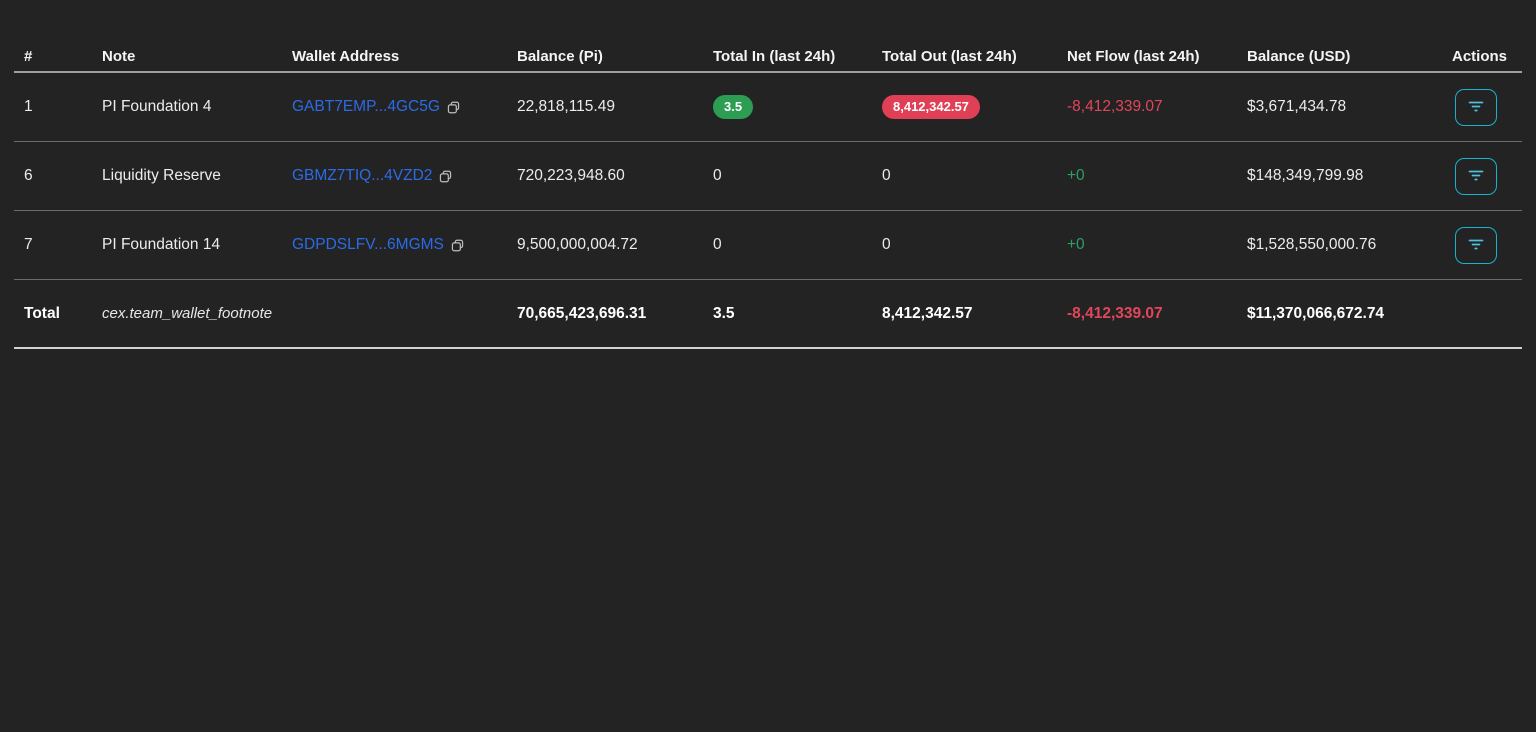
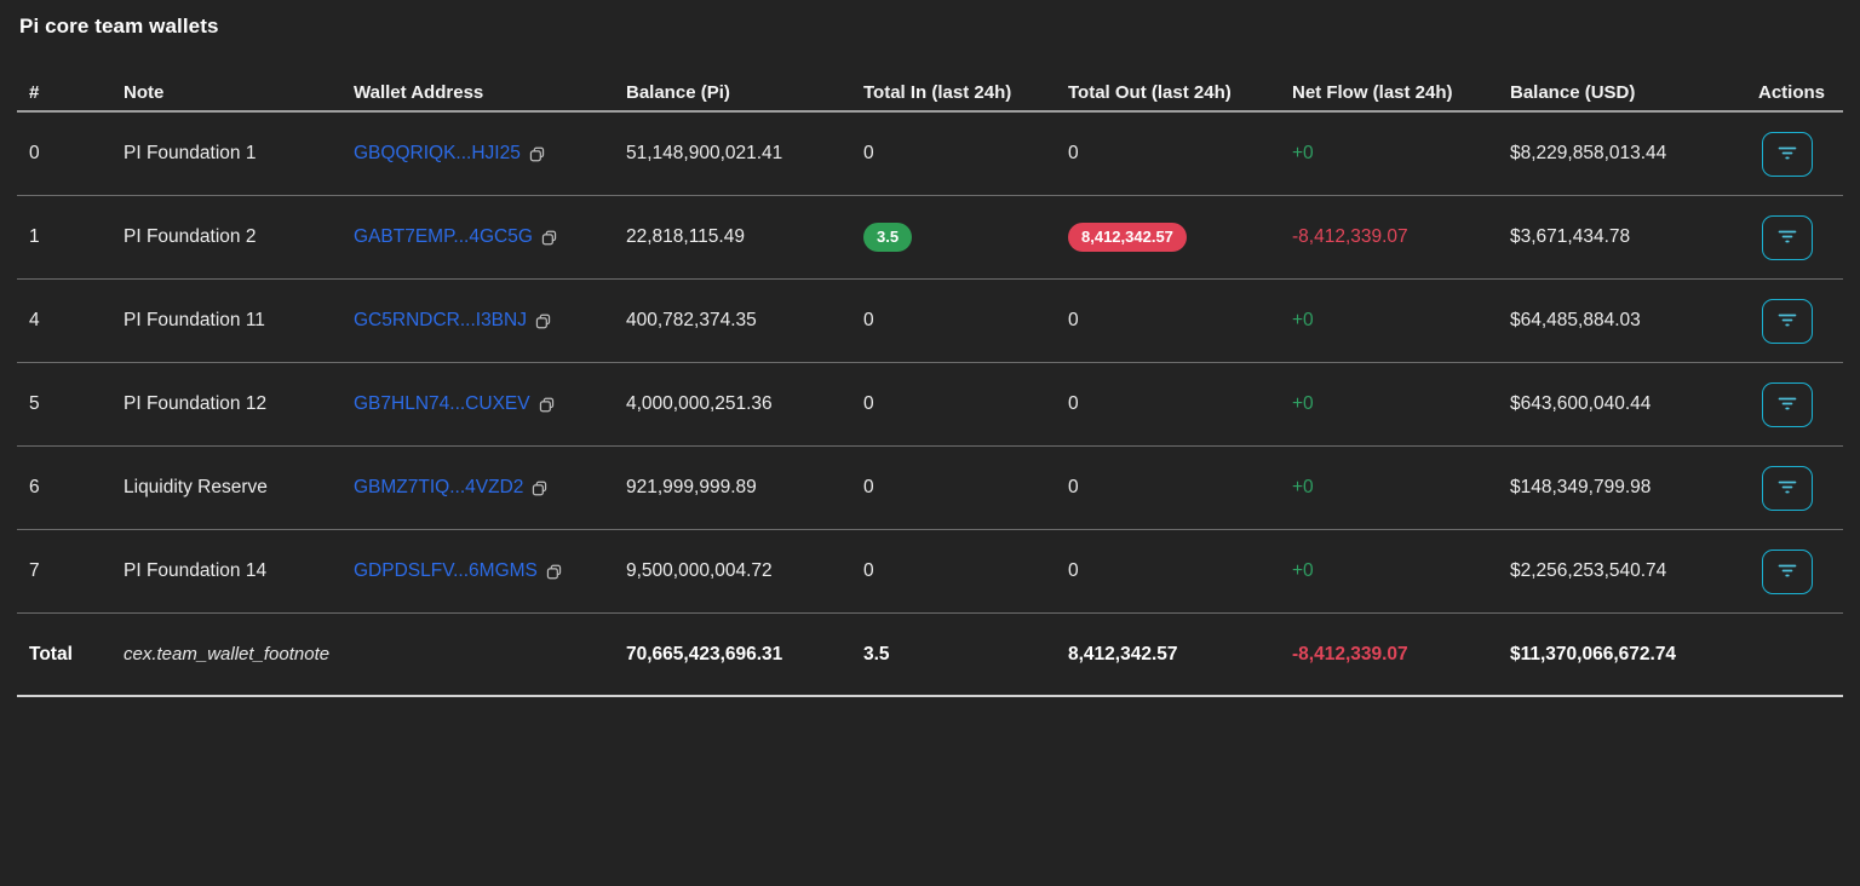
+ Pi core team wallets
  #	Note	Wallet Address	Balance (Pi)	Total In (last 24h)	Total Out (last 24h)	Net Flow (last 24h)	Balance (USD)	Actions
+ 0	PI Foundation 1	GBQQRIQK...HJI25	51,148,900,021.41	0	0	+0	$8,229,858,013.44
- 1	PI Foundation 4	GABT7EMP...4GC5G	22,818,115.49	3.5	8,412,342.57	-8,412,339.07	$3,671,434.78
+ 1	PI Foundation 2	GABT7EMP...4GC5G	22,818,115.49	3.5	8,412,342.57	-8,412,339.07	$3,671,434.78
+ 4	PI Foundation 11	GC5RNDCR...I3BNJ	400,782,374.35	0	0	+0	$64,485,884.03
+ 5	PI Foundation 12	GB7HLN74...CUXEV	4,000,000,251.36	0	0	+0	$643,600,040.44
- 6	Liquidity Reserve	GBMZ7TIQ...4VZD2	720,223,948.60	0	0	+0	$148,349,799.98
+ 6	Liquidity Reserve	GBMZ7TIQ...4VZD2	921,999,999.89	0	0	+0	$148,349,799.98
- 7	PI Foundation 14	GDPDSLFV...6MGMS	9,500,000,004.72	0	0	+0	$1,528,550,000.76
+ 7	PI Foundation 14	GDPDSLFV...6MGMS	9,500,000,004.72	0	0	+0	$2,256,253,540.74
  Total	cex.team_wallet_footnote		70,665,423,696.31	3.5	8,412,342.57	-8,412,339.07	$11,370,066,672.74
